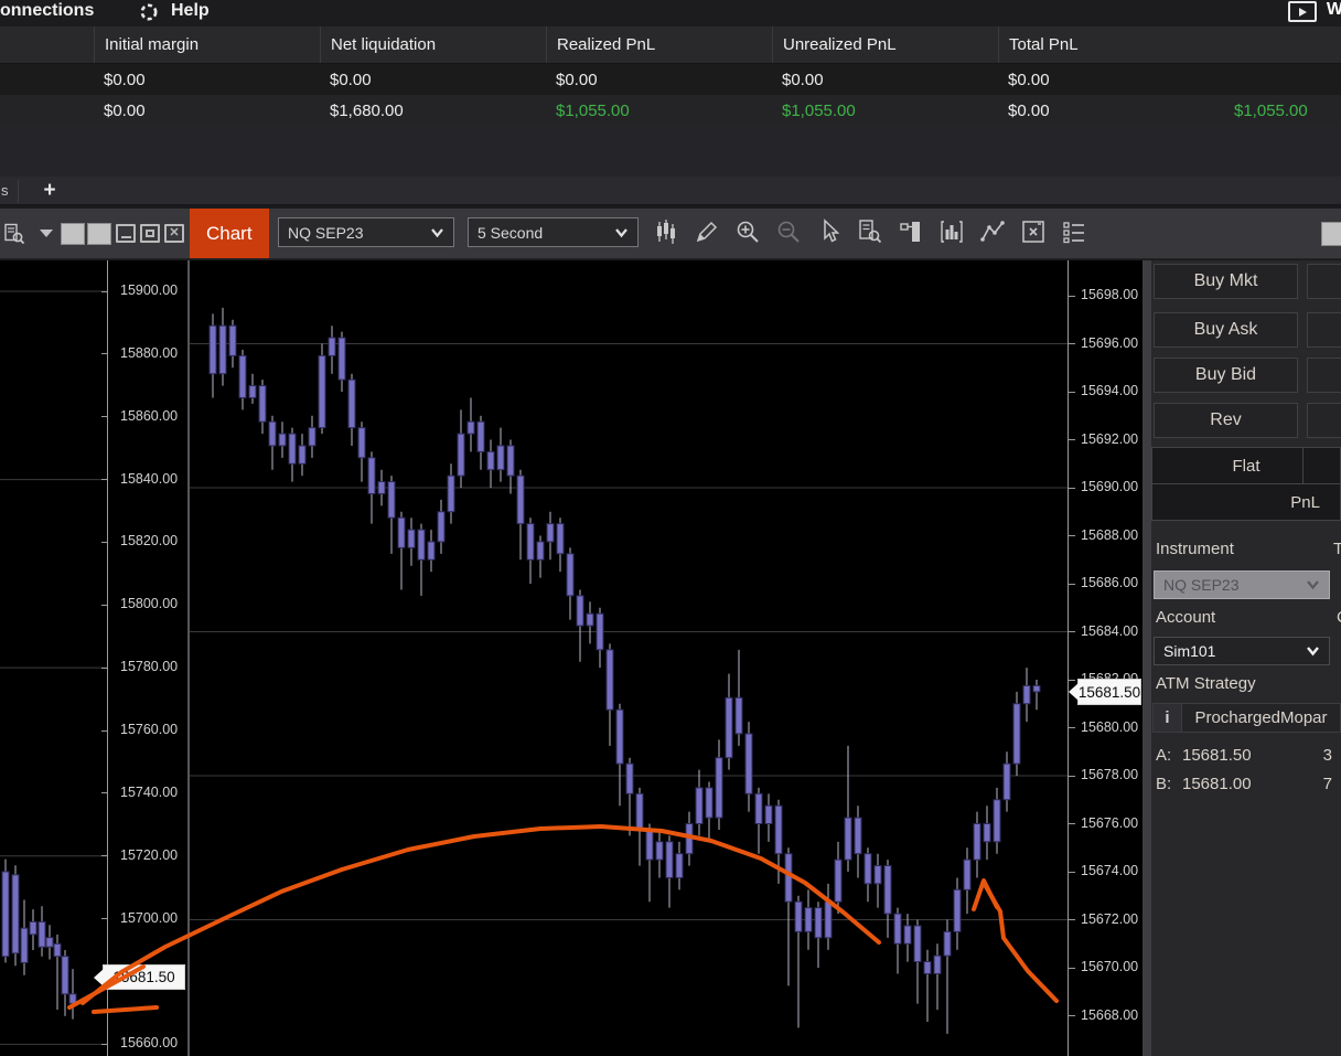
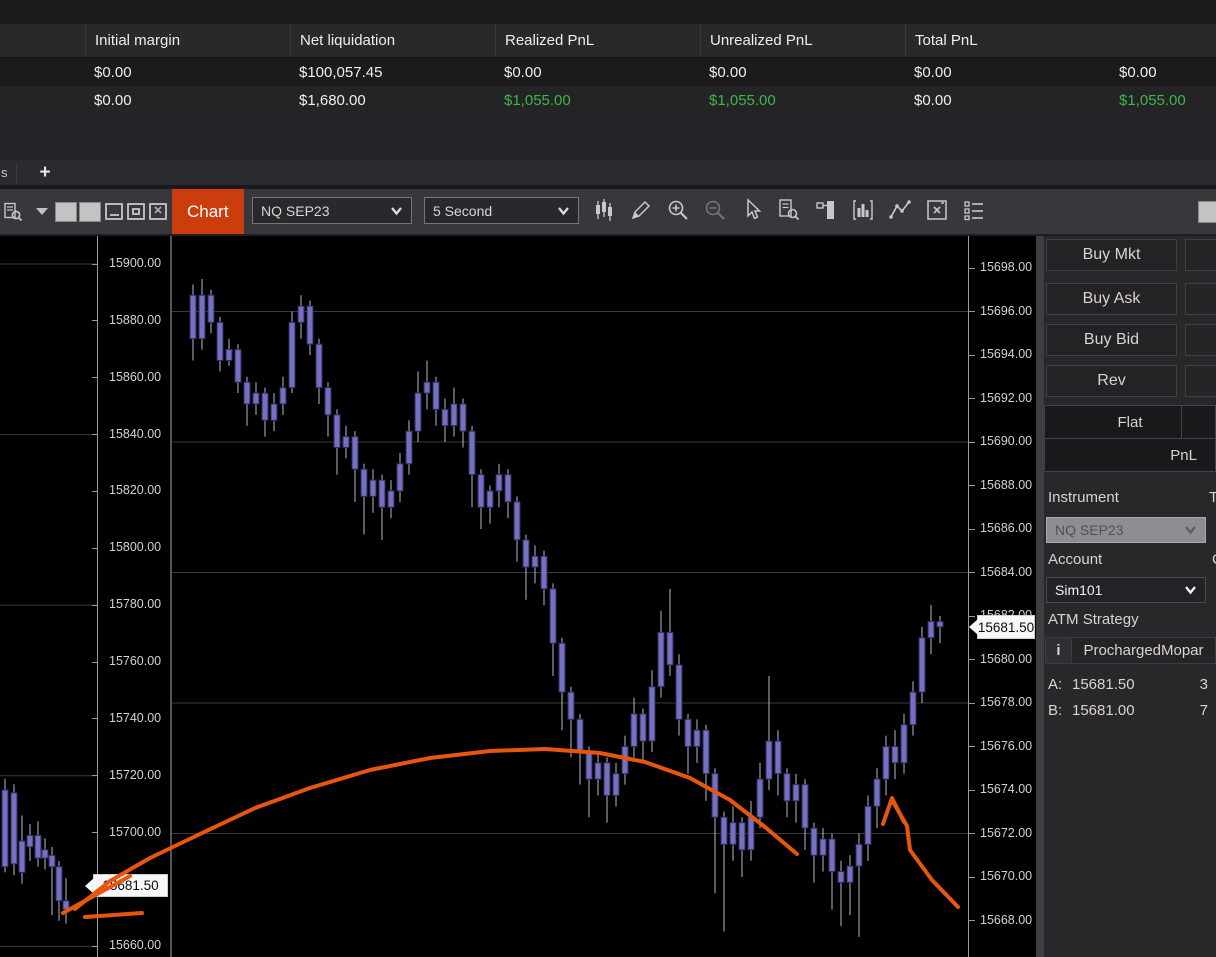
- onnections
- Help
- W
  Initial margin
  Net liquidation
  Realized PnL
  Unrealized PnL
  Total PnL
  $0.00
+ $100,057.45
  $0.00
  $0.00
  $0.00
  $0.00
  $0.00
  $1,680.00
  $1,055.00
  $1,055.00
  $0.00
  $1,055.00
  s
  +
  ✕
  Chart
  NQ SEP23
  5 Second
  15900.00
  15880.00
  15860.00
  15840.00
  15820.00
  15800.00
  15780.00
  15760.00
  15740.00
  15720.00
  15700.00
  15660.00
  15698.00
  15696.00
  15694.00
  15692.00
  15690.00
  15688.00
  15686.00
  15684.00
  15680.00
  15678.00
  15676.00
  15674.00
  15672.00
  15670.00
  15668.00
  681.50
  15681.50
  Buy Mkt
  Buy Ask
  Buy Bid
  Rev
  Flat
  PnL
  Instrument
  T
  NQ SEP23
  Account
  Sim101
  ATM Strategy
  i
  ProchargedMopar
  A:
  15681.50
  3
  B:
  15681.00
  7
